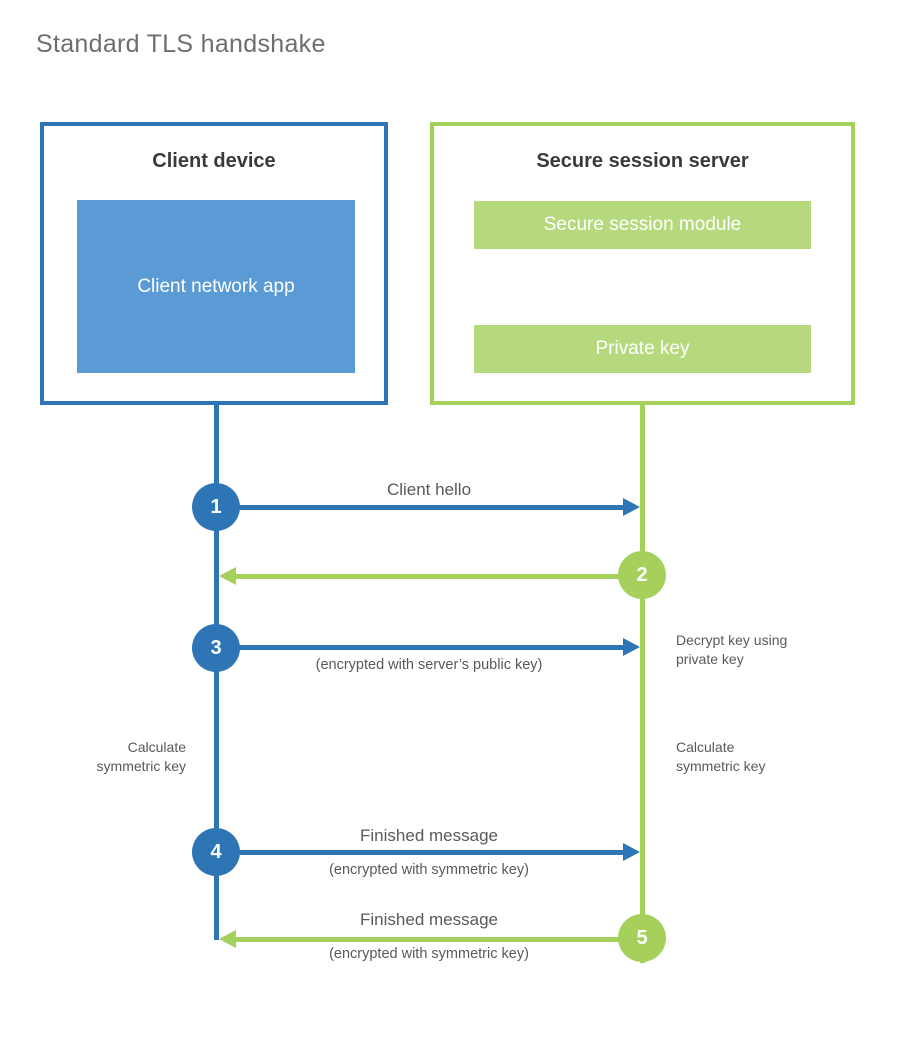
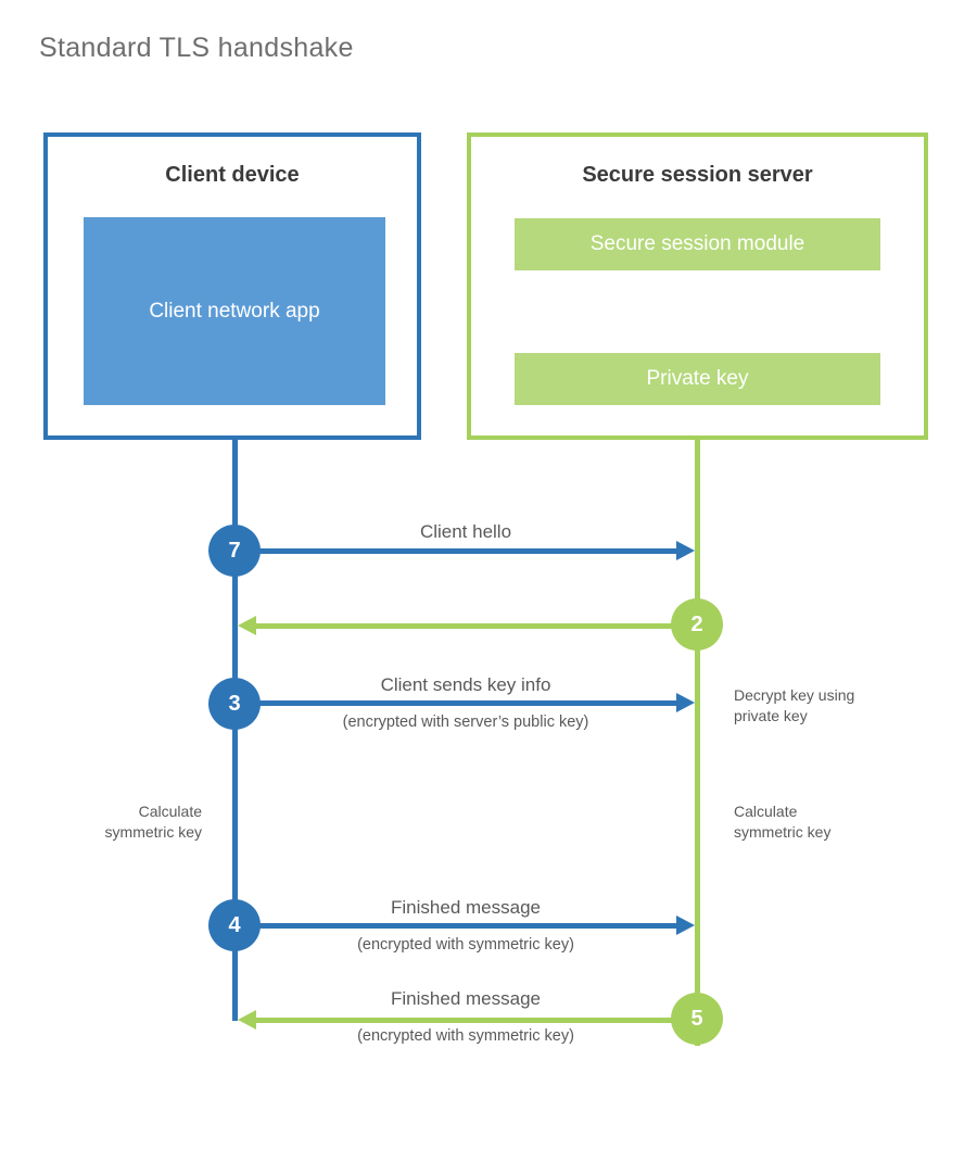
  Standard TLS handshake
  Client device
  Client network app
  Secure session server
  Secure session module
  Private key
  Client hello
- 1
+ 7
  2
+ Client sends key info
  3
  (encrypted with server’s public key)
  Decrypt key using private key
  Calculate symmetric key
  Calculate symmetric key
  Finished message
  4
  (encrypted with symmetric key)
  Finished message
  5
  (encrypted with symmetric key)
